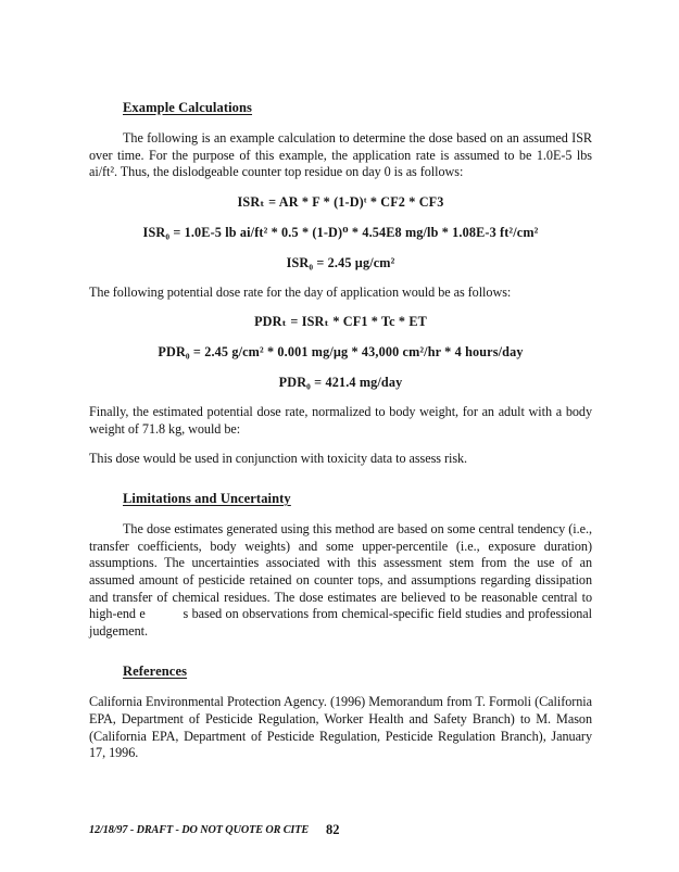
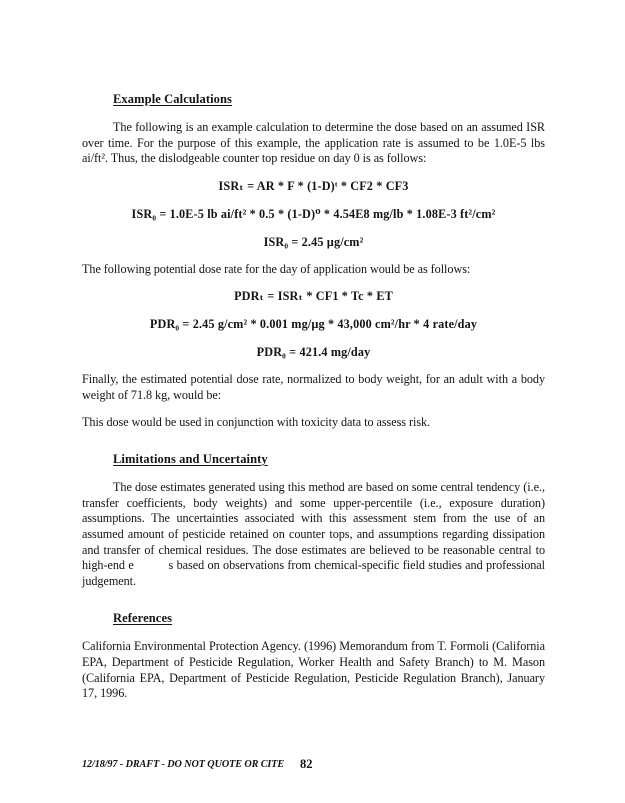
  Example Calculations
  The following is an example calculation to determine the dose based on an assumed ISR over time. For the purpose of this example, the application rate is assumed to be 1.0E-5 lbs ai/ft². Thus, the dislodgeable counter top residue on day 0 is as follows:
  ISRₜ = AR * F * (1-D)ᵗ * CF2 * CF3
  ISR₀ = 1.0E-5 lb ai/ft² * 0.5 * (1-D)⁰ * 4.54E8 mg/lb * 1.08E-3 ft²/cm²
  ISR₀ = 2.45 µg/cm²
  The following potential dose rate for the day of application would be as follows:
  PDRₜ = ISRₜ * CF1 * Tc * ET
- PDR₀ = 2.45 g/cm² * 0.001 mg/µg * 43,000 cm²/hr * 4 hours/day
+ PDR₀ = 2.45 g/cm² * 0.001 mg/µg * 43,000 cm²/hr * 4 rate/day
  PDR₀ = 421.4 mg/day
  Finally, the estimated potential dose rate, normalized to body weight, for an adult with a body weight of 71.8 kg, would be:
  This dose would be used in conjunction with toxicity data to assess risk.
  Limitations and Uncertainty
  The dose estimates generated using this method are based on some central tendency (i.e., transfer coefficients, body weights) and some upper-percentile (i.e., exposure duration) assumptions. The uncertainties associated with this assessment stem from the use of an assumed amount of pesticide retained on counter tops, and assumptions regarding dissipation and transfer of chemical residues. The dose estimates are believed to be reasonable central to high-end estimates based on observations from chemical-specific field studies and professional judgement.
  References
  California Environmental Protection Agency. (1996) Memorandum from T. Formoli (California EPA, Department of Pesticide Regulation, Worker Health and Safety Branch) to M. Mason (California EPA, Department of Pesticide Regulation, Pesticide Regulation Branch), January 17, 1996.
  12/18/97 - DRAFT - DO NOT QUOTE OR CITE
  82
